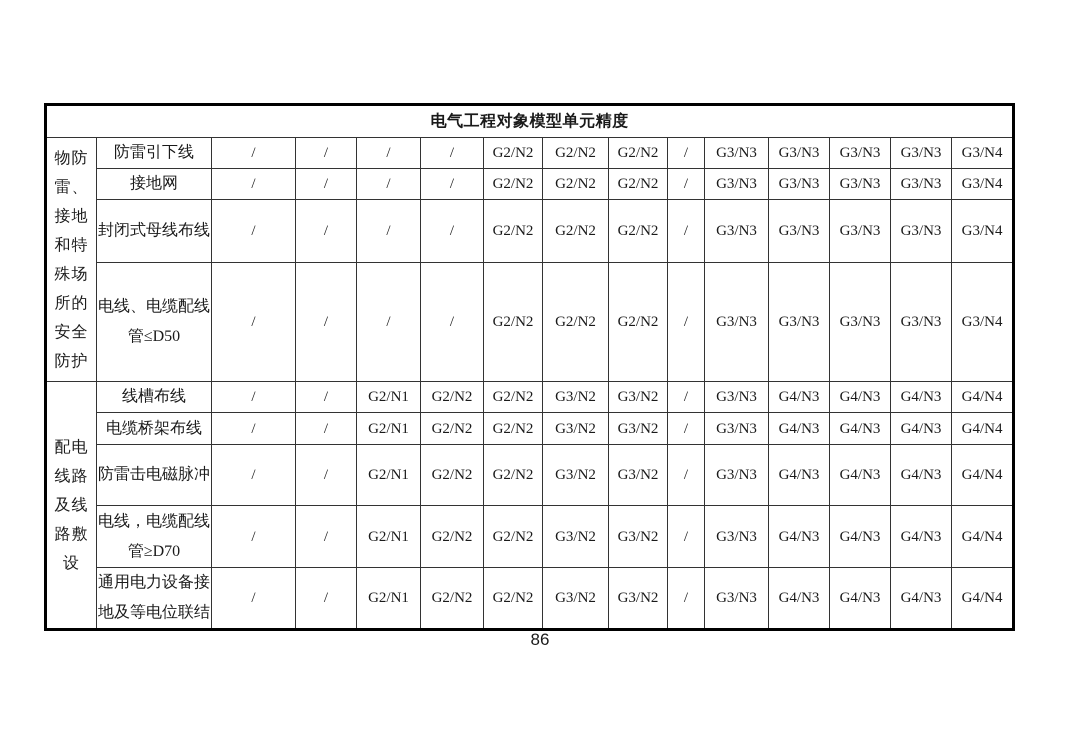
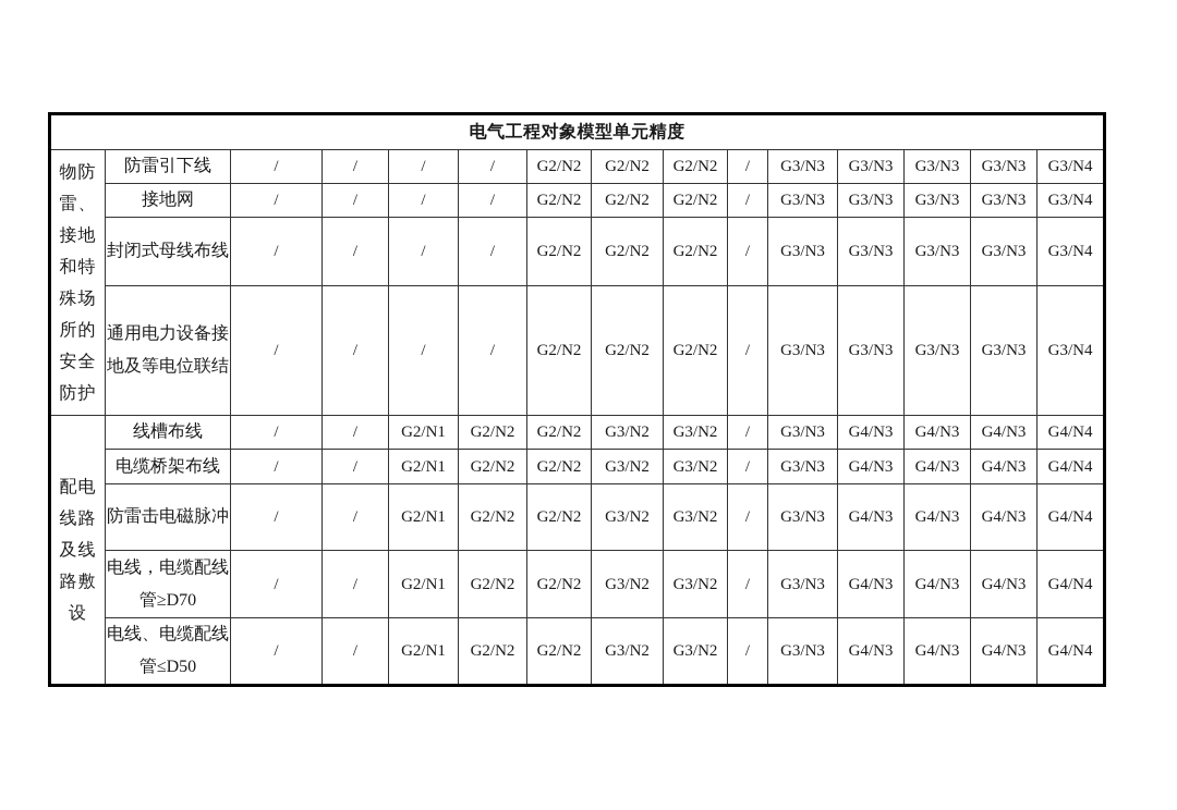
  电气工程对象模型单元精度
  物防雷、接地和特殊场所的安全防护	防雷引下线	/	/	/	/	G2/N2	G2/N2	G2/N2	/	G3/N3	G3/N3	G3/N3	G3/N3	G3/N4
  接地网	/	/	/	/	G2/N2	G2/N2	G2/N2	/	G3/N3	G3/N3	G3/N3	G3/N3	G3/N4
  封闭式母线布线	/	/	/	/	G2/N2	G2/N2	G2/N2	/	G3/N3	G3/N3	G3/N3	G3/N3	G3/N4
- 电线、电缆配线管≤D50	/	/	/	/	G2/N2	G2/N2	G2/N2	/	G3/N3	G3/N3	G3/N3	G3/N3	G3/N4
+ 通用电力设备接地及等电位联结	/	/	/	/	G2/N2	G2/N2	G2/N2	/	G3/N3	G3/N3	G3/N3	G3/N3	G3/N4
  配电线路及线路敷设	线槽布线	/	/	G2/N1	G2/N2	G2/N2	G3/N2	G3/N2	/	G3/N3	G4/N3	G4/N3	G4/N3	G4/N4
  电缆桥架布线	/	/	G2/N1	G2/N2	G2/N2	G3/N2	G3/N2	/	G3/N3	G4/N3	G4/N3	G4/N3	G4/N4
  防雷击电磁脉冲	/	/	G2/N1	G2/N2	G2/N2	G3/N2	G3/N2	/	G3/N3	G4/N3	G4/N3	G4/N3	G4/N4
  电线，电缆配线管≥D70	/	/	G2/N1	G2/N2	G2/N2	G3/N2	G3/N2	/	G3/N3	G4/N3	G4/N3	G4/N3	G4/N4
- 通用电力设备接地及等电位联结	/	/	G2/N1	G2/N2	G2/N2	G3/N2	G3/N2	/	G3/N3	G4/N3	G4/N3	G4/N3	G4/N4
+ 电线、电缆配线管≤D50	/	/	G2/N1	G2/N2	G2/N2	G3/N2	G3/N2	/	G3/N3	G4/N3	G4/N3	G4/N3	G4/N4
- 86
